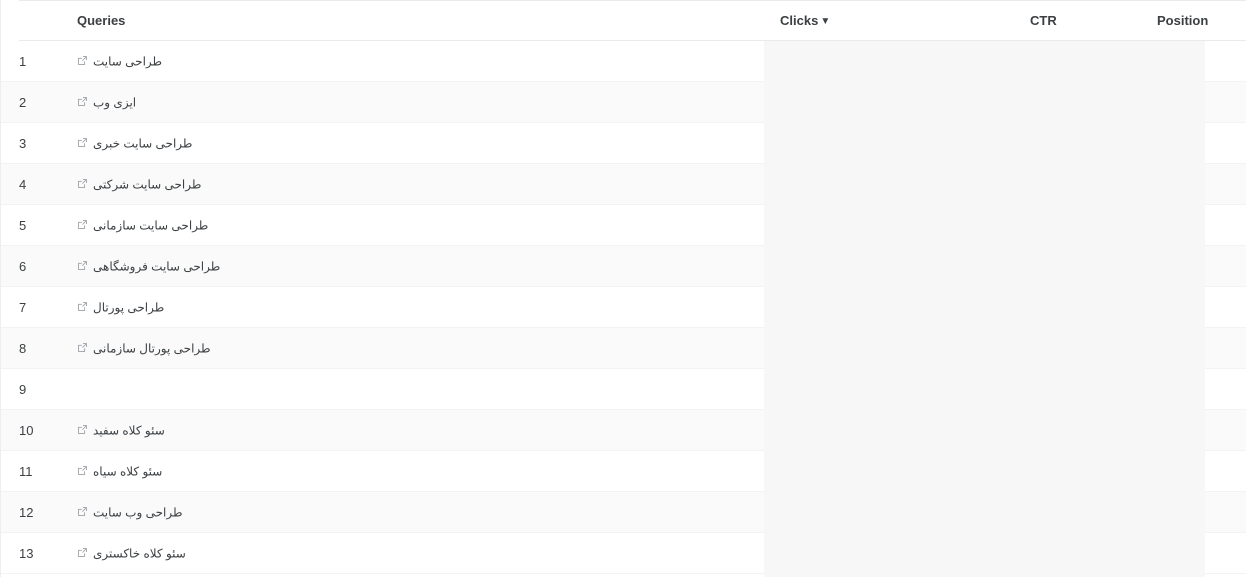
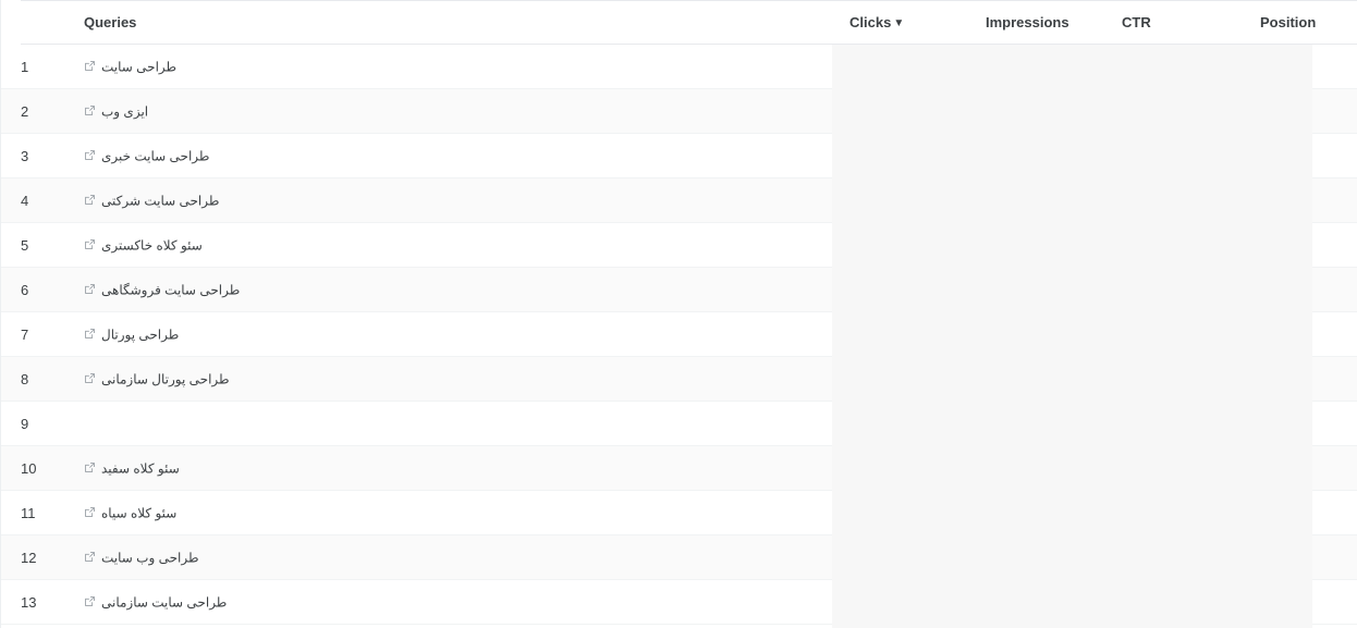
  Queries
  Clicks ▼
+ Impressions
  CTR
  Position
  1
  طراحی سایت
  2
  ایزی وب
  3
  طراحی سایت خبری
  4
  طراحی سایت شرکتی
  5
- طراحی سایت سازمانی
+ سئو کلاه خاکستری
  6
  طراحی سایت فروشگاهی
  7
  طراحی پورتال
  8
  طراحی پورتال سازمانی
  9
  10
  سئو کلاه سفید
  11
  سئو کلاه سیاه
  12
  طراحی وب سایت
  13
- سئو کلاه خاکستری
+ طراحی سایت سازمانی
